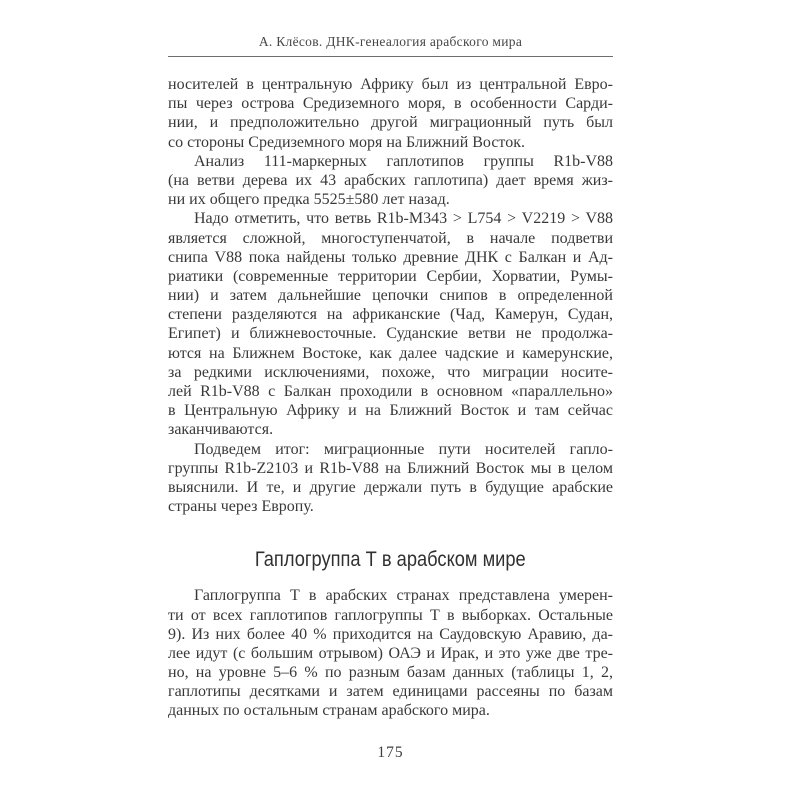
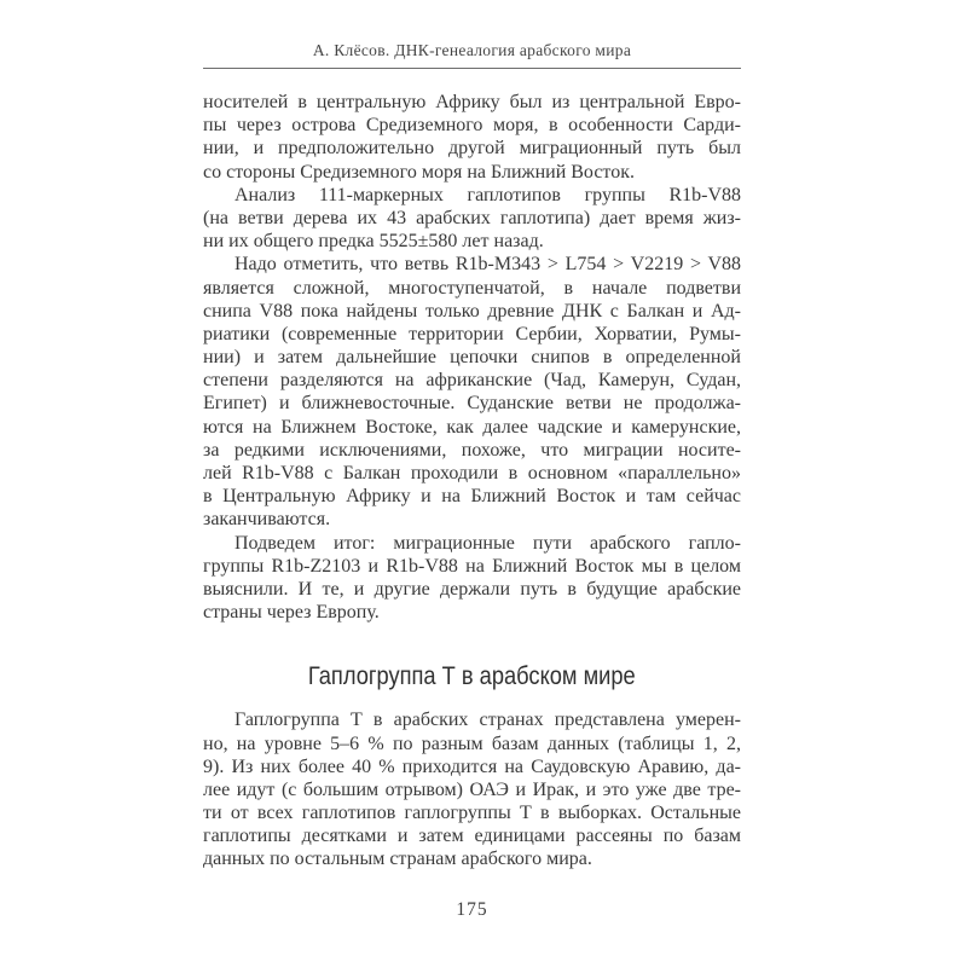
  А. Клёсов. ДНК-генеалогия арабского мира
  носителей в центральную Африку был из центральной Евро-
  пы через острова Средиземного моря, в особенности Сарди-
  нии, и предположительно другой миграционный путь был
  со стороны Средиземного моря на Ближний Восток.
  Анализ 111-маркерных гаплотипов группы R1b-V88
  (на ветви дерева их 43 арабских гаплотипа) дает время жиз-
  ни их общего предка 5525±580 лет назад.
  Надо отметить, что ветвь R1b-M343 > L754 > V2219 > V88
  является сложной, многоступенчатой, в начале подветви
  снипа V88 пока найдены только древние ДНК с Балкан и Ад-
  риатики (современные территории Сербии, Хорватии, Румы-
  нии) и затем дальнейшие цепочки снипов в определенной
  степени разделяются на африканские (Чад, Камерун, Судан,
  Египет) и ближневосточные. Суданские ветви не продолжа-
  ются на Ближнем Востоке, как далее чадские и камерунские,
  за редкими исключениями, похоже, что миграции носите-
  лей R1b-V88 с Балкан проходили в основном «параллельно»
  в Центральную Африку и на Ближний Восток и там сейчас
  заканчиваются.
- Подведем итог: миграционные пути носителей гапло-
+ Подведем итог: миграционные пути арабского гапло-
  группы R1b-Z2103 и R1b-V88 на Ближний Восток мы в целом
  выяснили. И те, и другие держали путь в будущие арабские
  страны через Европу.
  Гаплогруппа Т в арабском мире
  Гаплогруппа Т в арабских странах представлена умерен-
- ти от всех гаплотипов гаплогруппы Т в выборках. Остальные
+ но, на уровне 5–6 % по разным базам данных (таблицы 1, 2,
  9). Из них более 40 % приходится на Саудовскую Аравию, да-
  лее идут (с большим отрывом) ОАЭ и Ирак, и это уже две тре-
- но, на уровне 5–6 % по разным базам данных (таблицы 1, 2,
+ ти от всех гаплотипов гаплогруппы Т в выборках. Остальные
  гаплотипы десятками и затем единицами рассеяны по базам
  данных по остальным странам арабского мира.
  175
